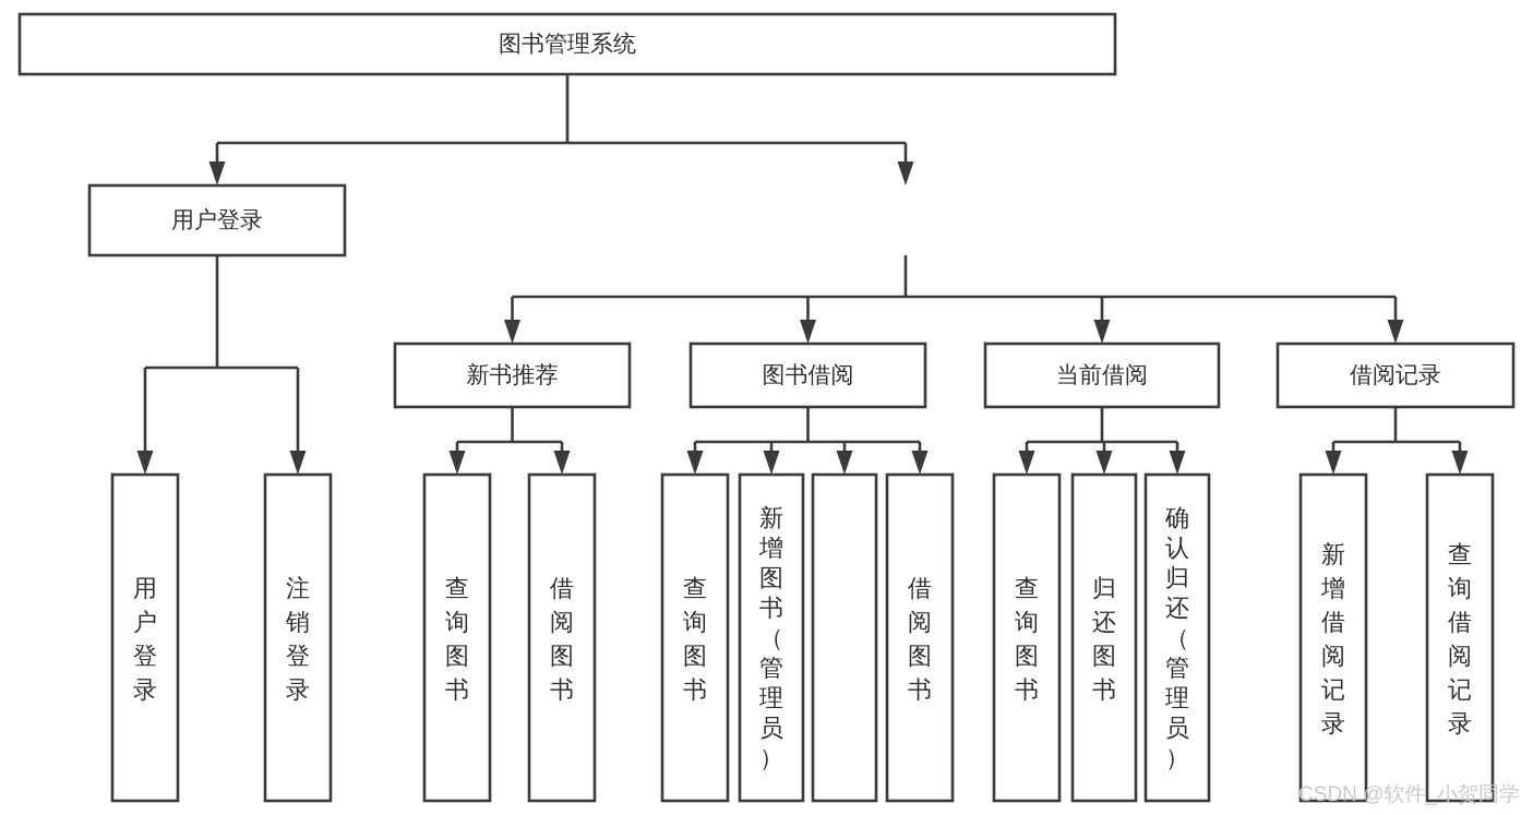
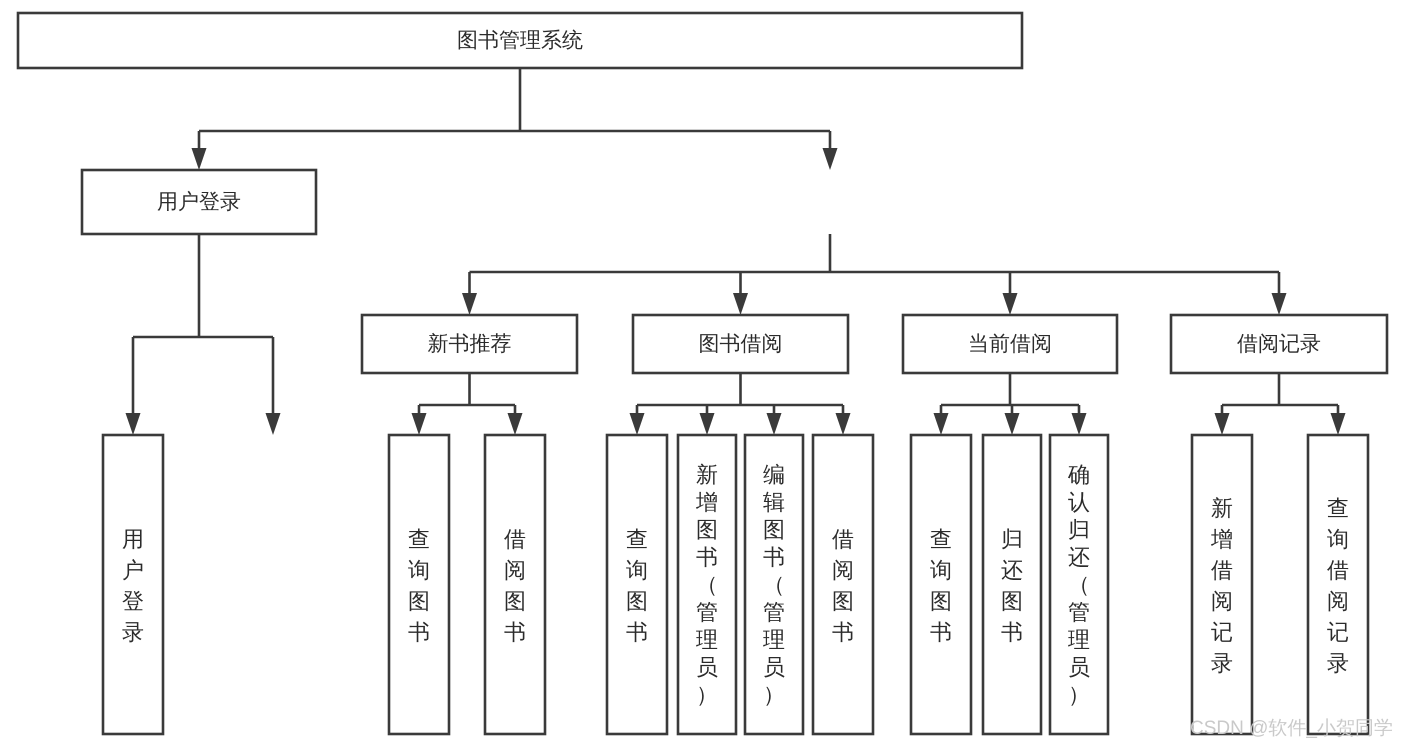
  图书管理系统
  用户登录
  新书推荐
  图书借阅
  当前借阅
  借阅记录
  用户登录
- 注销登录
  查询图书
  借阅图书
  查询图书
  新增图书（管理员）
+ 编辑图书（管理员）
  借阅图书
  查询图书
  归还图书
  确认归还（管理员）
  新增借阅记录
  查询借阅记录
  CSDN @软件_小贺同学
